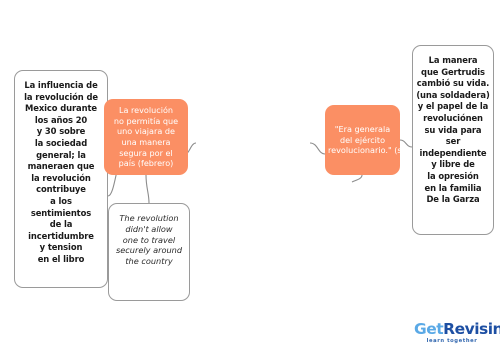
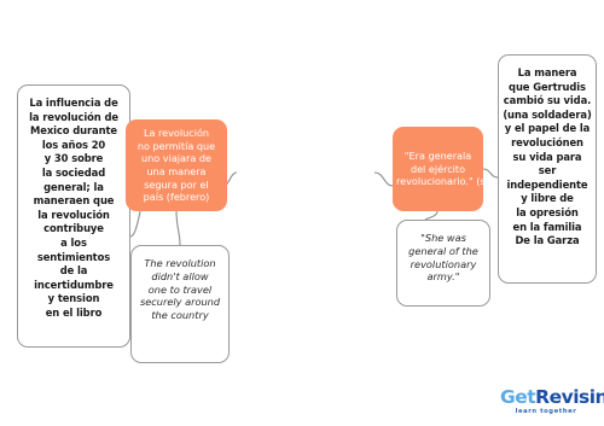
  La influencia de
  la revolución de
  Mexico durante
  los años 20
  y 30 sobre
  la sociedad
  general; la
  maneraen que
  la revolución
  contribuye
  a los
  sentimientos
  de la
  incertidumbre
  y tension
  en el libro
  La revolución
  no permitía que
  uno viajara de
  una manera
  segura por el
  país (febrero)
  The revolution
  didn't allow
  one to travel
  securely around
  the country
  "Era generala
  del ejército
+ "She was
+ general of the
+ revolutionary
+ army."
  La manera
  que Gertrudis
  cambió su vida.
  (una soldadera)
  y el papel de la
  revoluciónen
  su vida para ser
  independiente
  y libre de
  la opresión
  en la familia
  De la Garza
  GetRevisin
